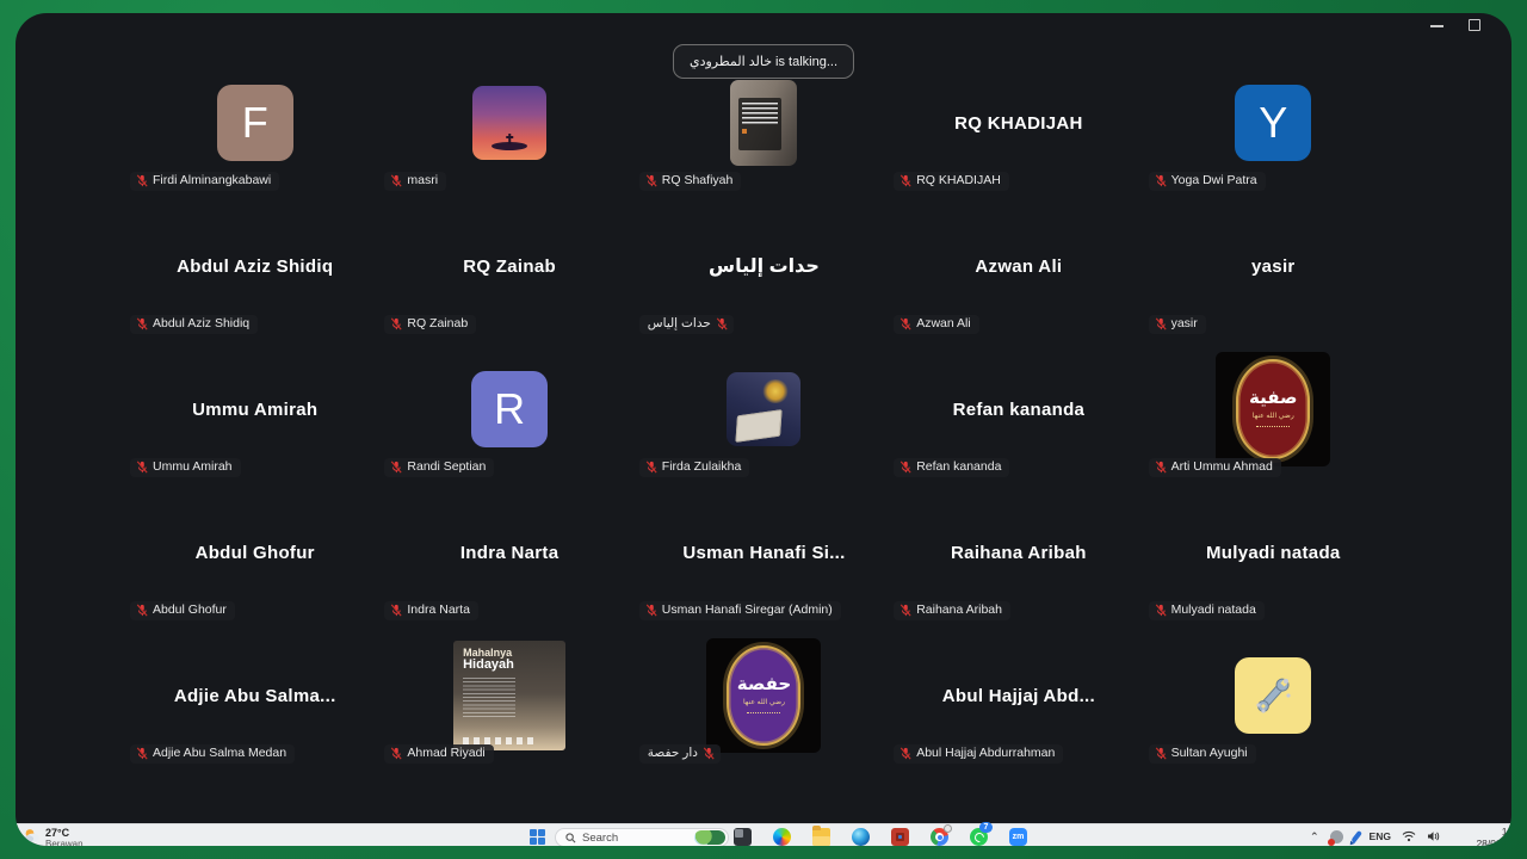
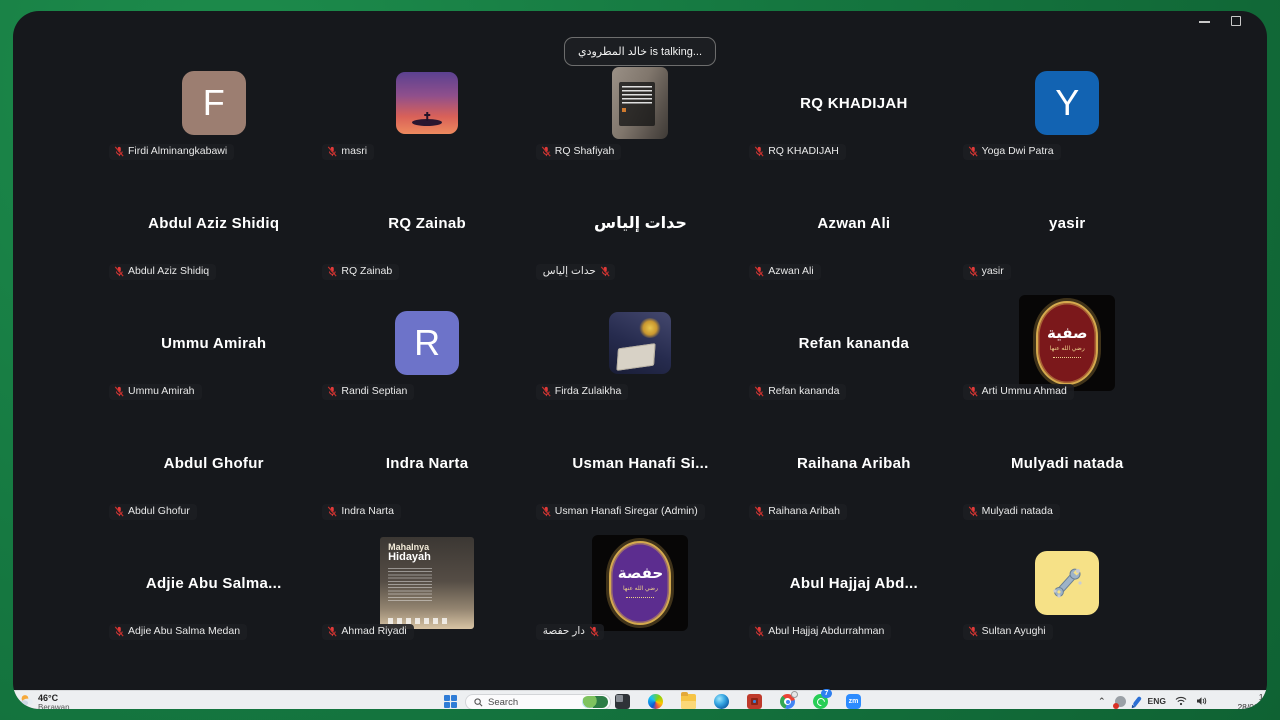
  خالد المطرودي is talking...
  F
  Firdi Alminangkabawi
  masri
  RQ Shafiyah
  RQ KHADIJAH
  RQ KHADIJAH
  Y
  Yoga Dwi Patra
  Abdul Aziz Shidiq
  Abdul Aziz Shidiq
  RQ Zainab
  RQ Zainab
  حدات إلياس
  حدات إلياس
  Azwan Ali
  Azwan Ali
  yasir
  yasir
  Ummu Amirah
  Ummu Amirah
  R
  Randi Septian
  Firda Zulaikha
  Refan kananda
  Refan kananda
  صفية
  Arti Ummu Ahmad
  Abdul Ghofur
  Abdul Ghofur
  Indra Narta
  Indra Narta
  Usman Hanafi Si...
  Usman Hanafi Siregar (Admin)
  Raihana Aribah
  Raihana Aribah
  Mulyadi natada
  Mulyadi natada
  Adjie Abu Salma...
  Adjie Abu Salma Medan
  Mahalnya
  Hidayah
  Ahmad Riyadi
  حفصة
  دار حفصة
  Abul Hajjaj Abd...
  Abul Hajjaj Abdurrahman
  Sultan Ayughi
- 27°C
+ 46°C
  Berawan
  Search
  ⌃
  ENG
  28/02/2
